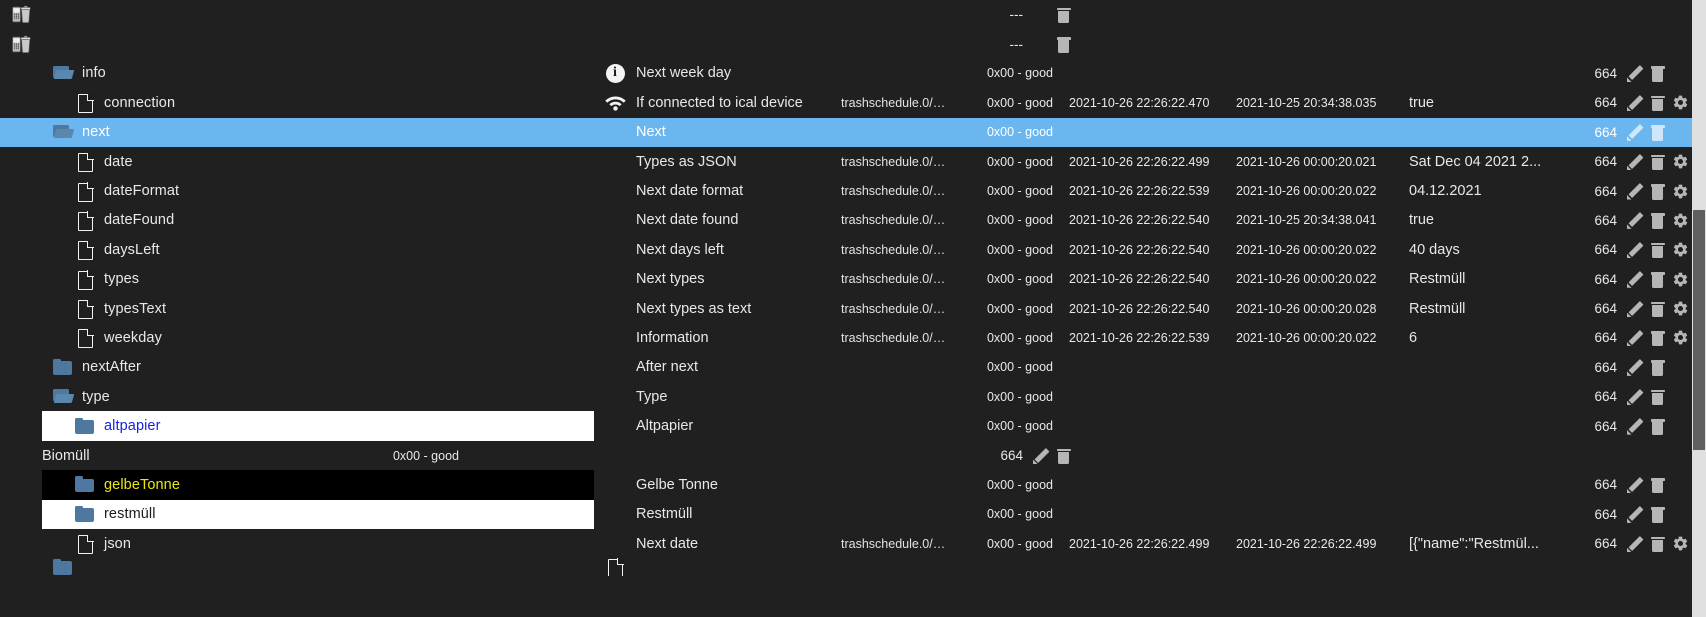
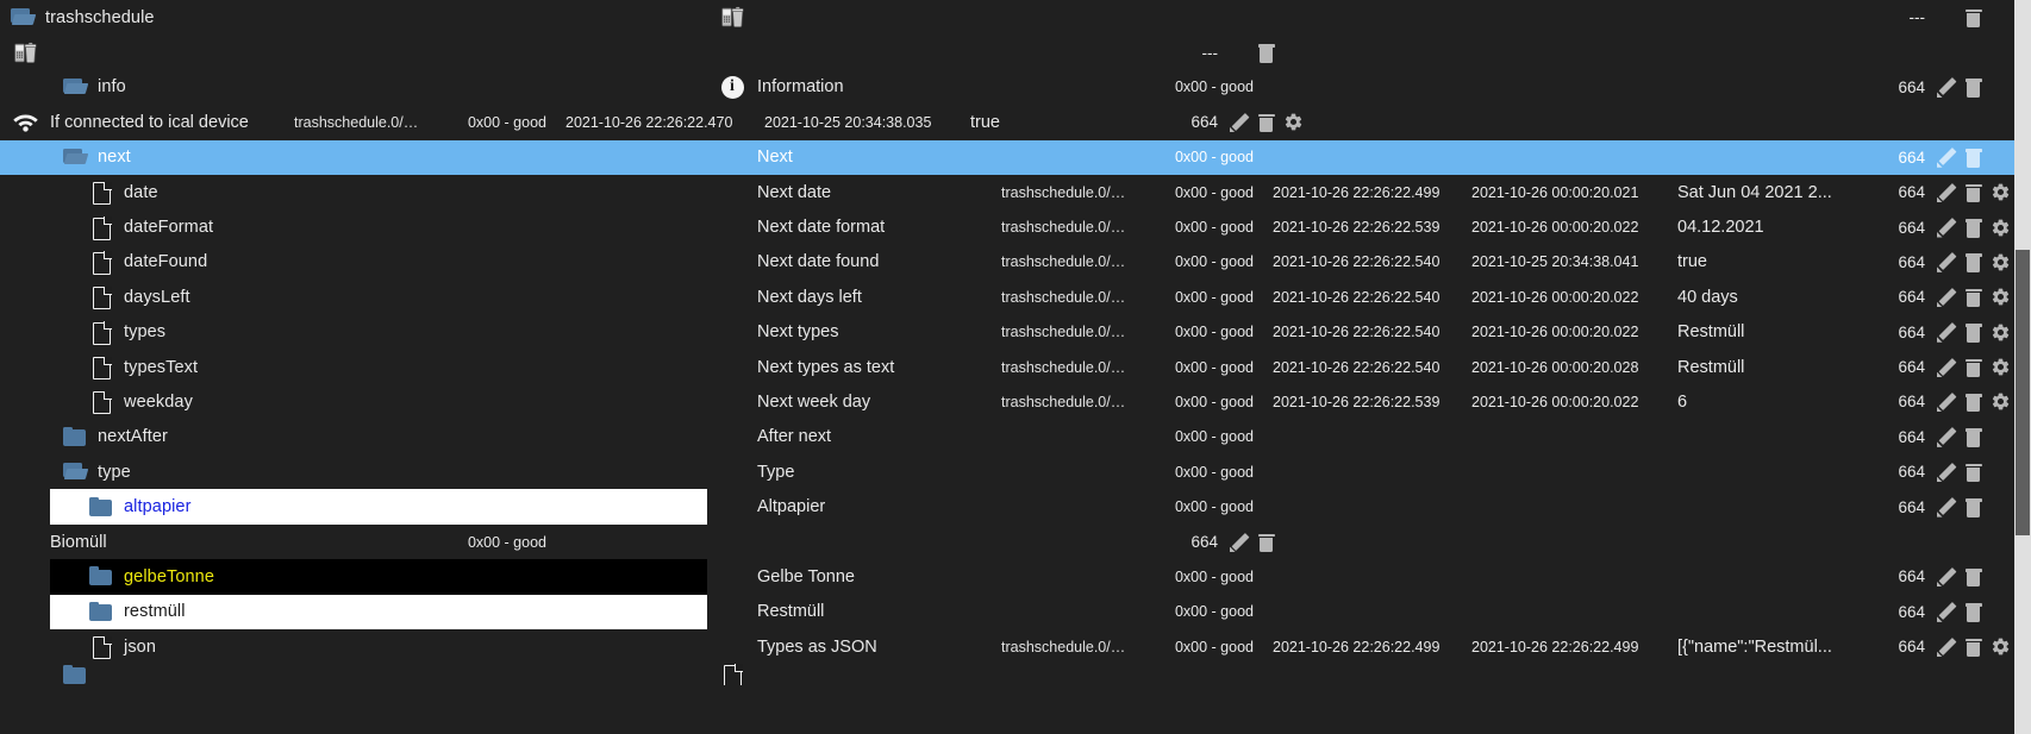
+ trashschedule
  ---
  ---
  info
  i
- Next week day
+ Information
  0x00 - good
  664
- connection
  If connected to ical device
  trashschedule.0/ad
  0x00 - good
  2021-10-26 22:26:22.470
  2021-10-25 20:34:38.035
  true
  664
  next
  Next
  0x00 - good
  664
  date
- Types as JSON
+ Next date
  trashschedule.0/ad
  0x00 - good
  2021-10-26 22:26:22.499
  2021-10-26 00:00:20.021
- Sat Dec 04 2021 2...
+ Sat Jun 04 2021 2...
  664
  dateFormat
  Next date format
  trashschedule.0/ad
  0x00 - good
  2021-10-26 22:26:22.539
  2021-10-26 00:00:20.022
  04.12.2021
  664
  dateFound
  Next date found
  trashschedule.0/ad
  0x00 - good
  2021-10-26 22:26:22.540
  2021-10-25 20:34:38.041
  true
  664
  daysLeft
  Next days left
  trashschedule.0/ad
  0x00 - good
  2021-10-26 22:26:22.540
  2021-10-26 00:00:20.022
  40 days
  664
  types
  Next types
  trashschedule.0/ad
  0x00 - good
  2021-10-26 22:26:22.540
  2021-10-26 00:00:20.022
  Restmüll
  664
  typesText
  Next types as text
  trashschedule.0/ad
  0x00 - good
  2021-10-26 22:26:22.540
  2021-10-26 00:00:20.028
  Restmüll
  664
  weekday
- Information
+ Next week day
  trashschedule.0/ad
  0x00 - good
  2021-10-26 22:26:22.539
  2021-10-26 00:00:20.022
  6
  664
  nextAfter
  After next
  0x00 - good
  664
  type
  Type
  0x00 - good
  664
  altpapier
  Altpapier
  0x00 - good
  664
  Biomüll
  0x00 - good
  664
  gelbeTonne
  Gelbe Tonne
  0x00 - good
  664
  restmüll
  Restmüll
  0x00 - good
  664
  json
- Next date
+ Types as JSON
  trashschedule.0/ad
  0x00 - good
  2021-10-26 22:26:22.499
  2021-10-26 22:26:22.499
  [{"name":"Restmül...
  664
